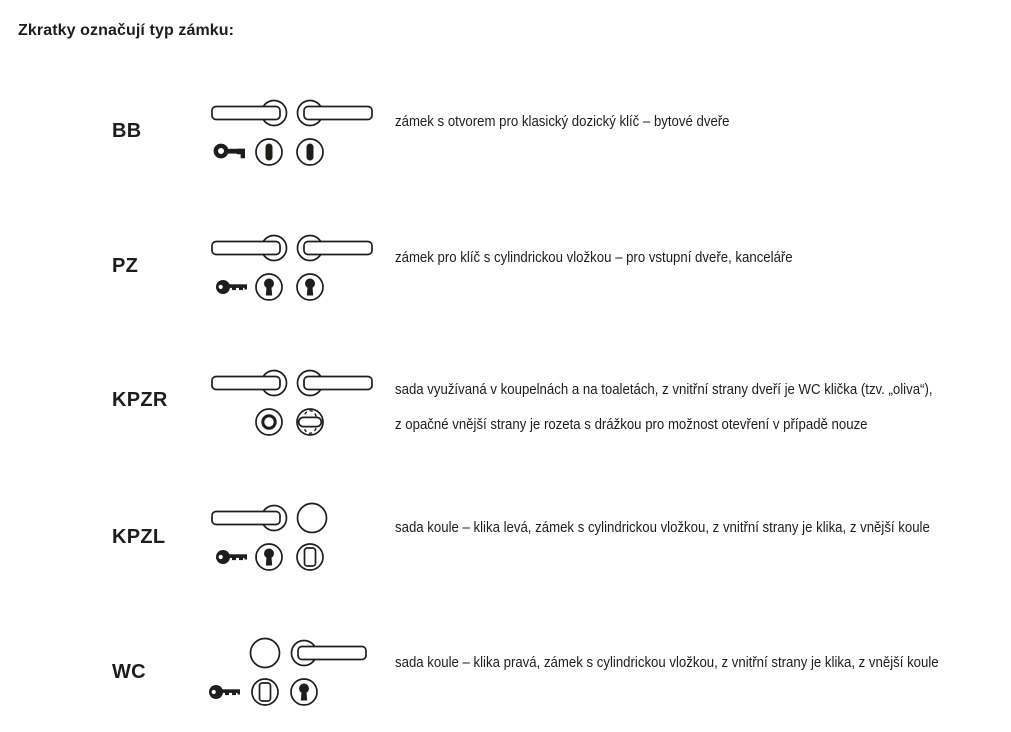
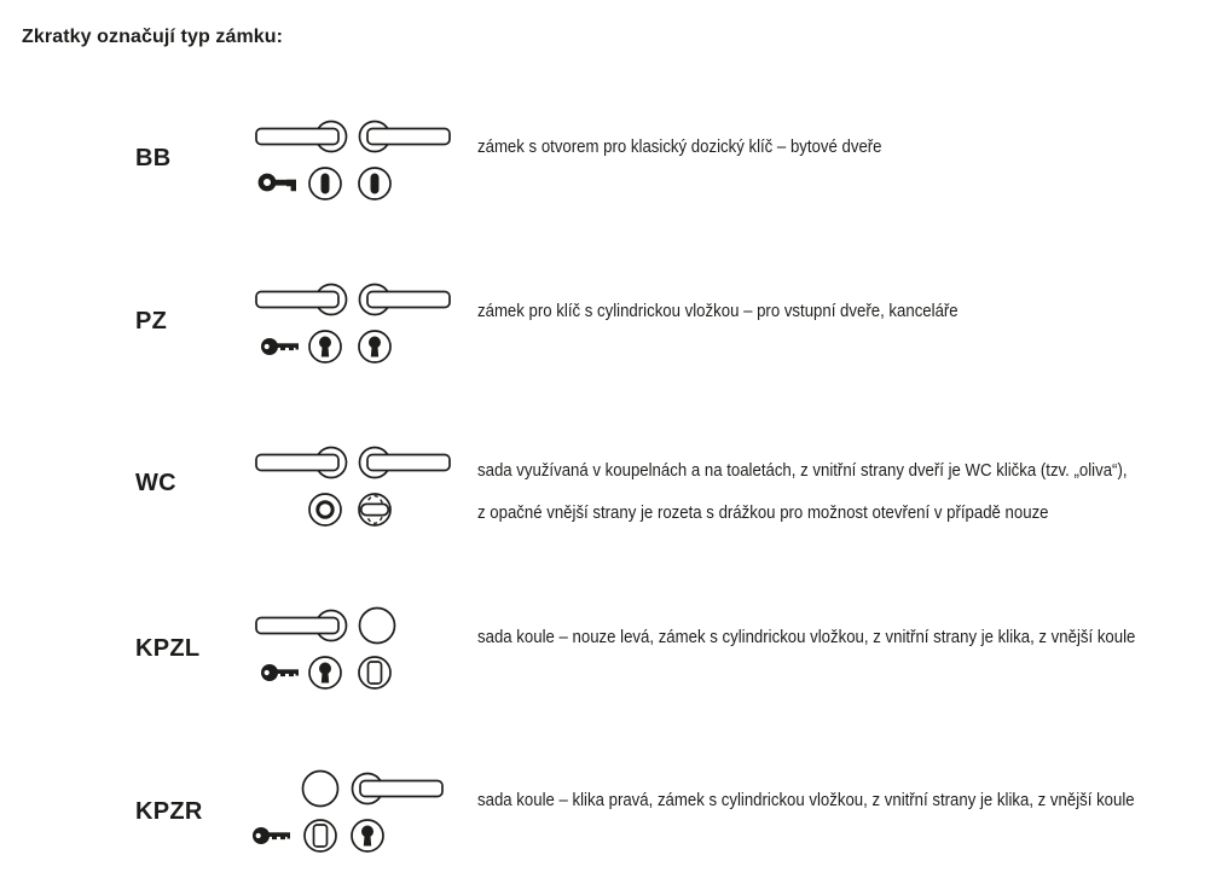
  Zkratky označují typ zámku:
  BB
  zámek s otvorem pro klasický dozický klíč – bytové dveře
  PZ
  zámek pro klíč s cylindrickou vložkou – pro vstupní dveře, kanceláře
- KPZR
+ WC
  sada využívaná v koupelnách a na toaletách, z vnitřní strany dveří je WC klička (tzv. „oliva“),
  z opačné vnější strany je rozeta s drážkou pro možnost otevření v případě nouze
  KPZL
- sada koule – klika levá, zámek s cylindrickou vložkou, z vnitřní strany je klika, z vnější koule
+ sada koule – nouze levá, zámek s cylindrickou vložkou, z vnitřní strany je klika, z vnější koule
- WC
+ KPZR
  sada koule – klika pravá, zámek s cylindrickou vložkou, z vnitřní strany je klika, z vnější koule
